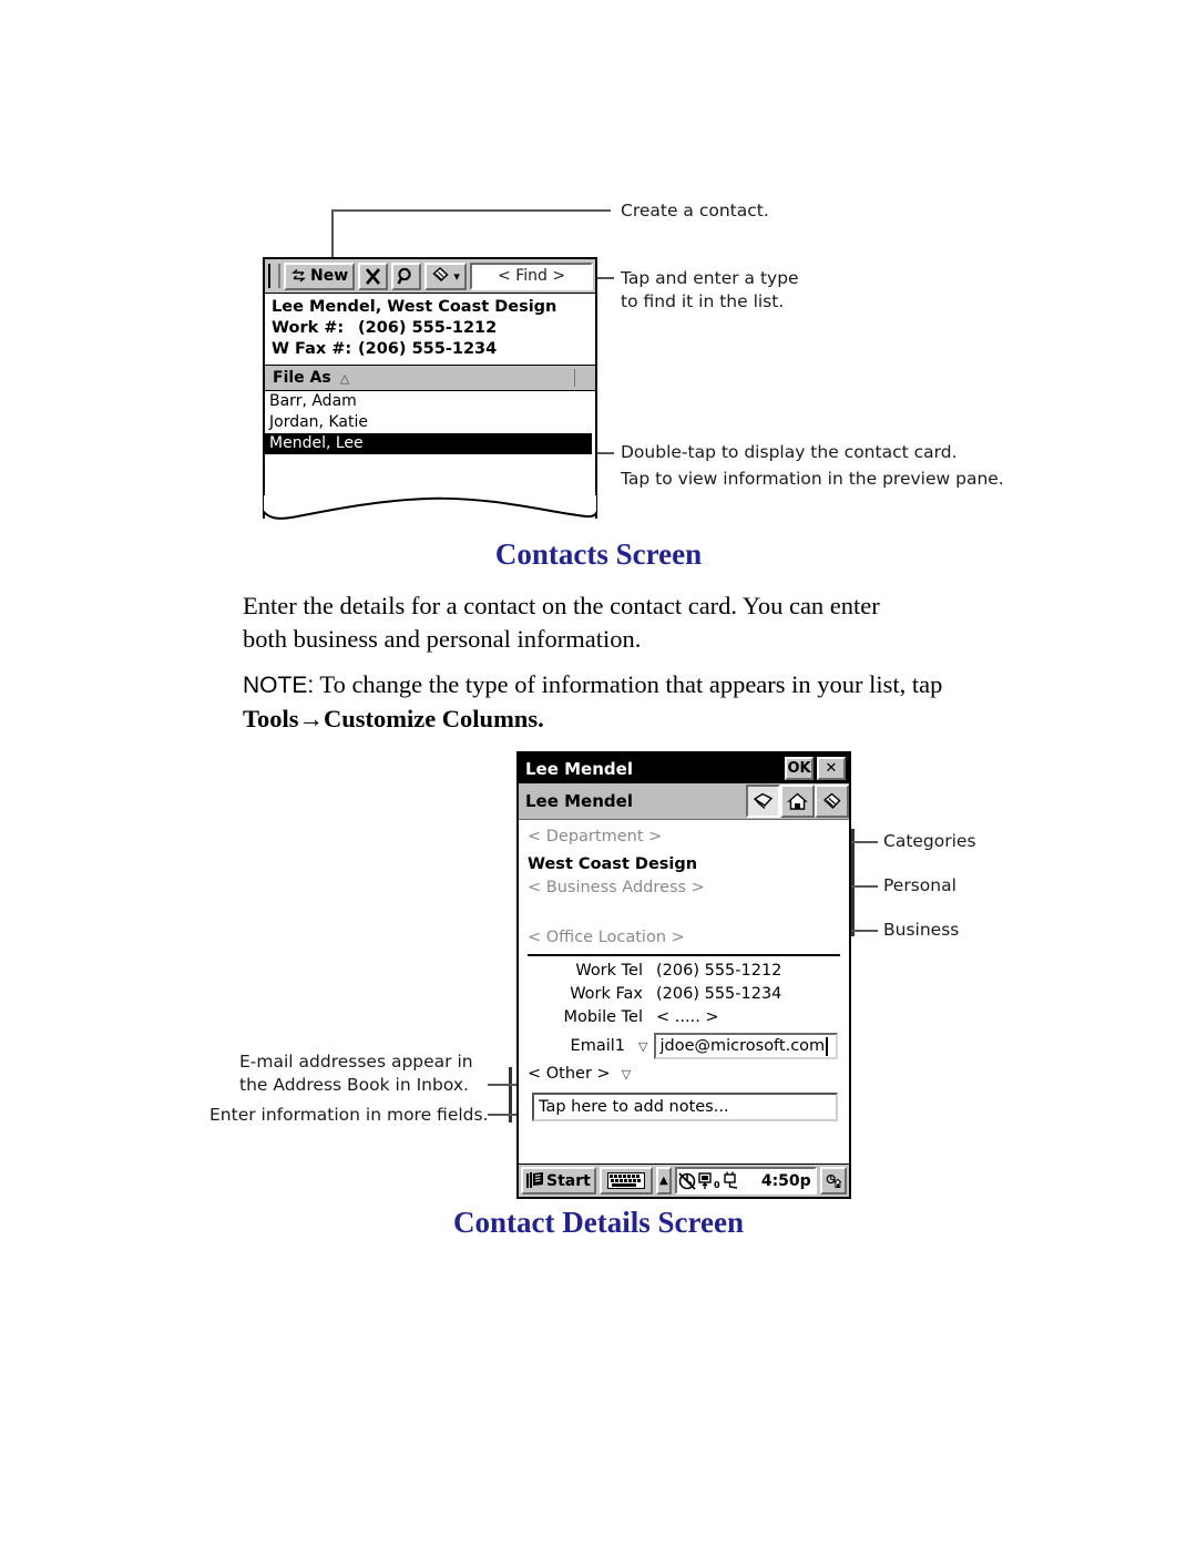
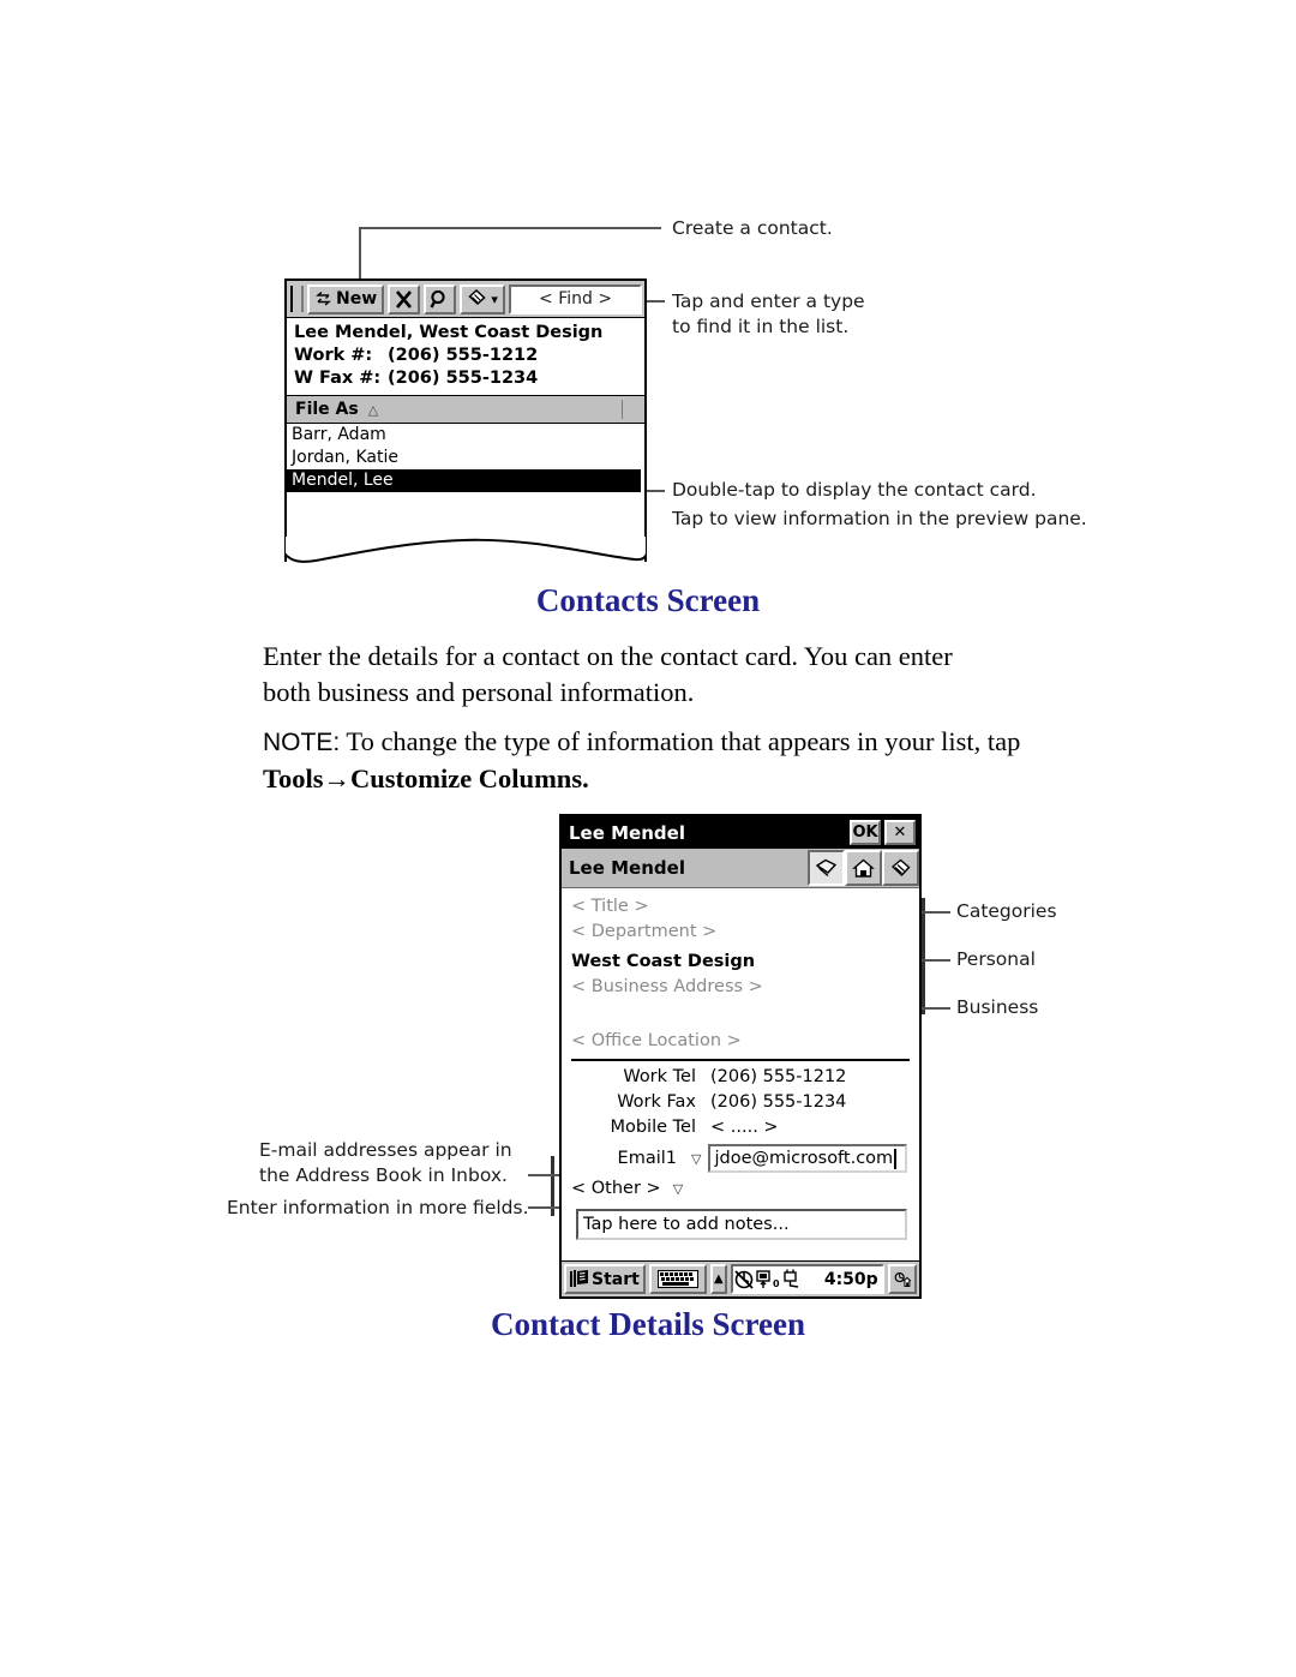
  Create a contact.
  Tap and enter a type
  to find it in the list.
  Double-tap to display the contact card.
  Tap to view information in the preview pane.
  New
  ▾
  < Find >
  Lee Mendel, West Coast Design
  Work #:
  (206) 555-1212
  W Fax #:
  (206) 555-1234
  File As
  △
  Barr, Adam
  Jordan, Katie
  Mendel, Lee
  Contacts Screen
  Enter the details for a contact on the contact card. You can enter both business and personal information.
  NOTE: To change the type of information that appears in your list, tap
  Tools→Customize Columns.
  Categories
  Personal
  Business
  E-mail addresses appear in
  the Address Book in Inbox.
  Enter information in more fields.
  Lee Mendel
  OK
  ✕
  Lee Mendel
+ < Title >
  < Department >
  West Coast Design
  < Business Address >
  < Office Location >
  Work Tel
  (206) 555-1212
  Work Fax
  (206) 555-1234
  Mobile Tel
  < ..... >
  Email1
  ▽
  jdoe@microsoft.com
  < Other >
  ▽
  Tap here to add notes...
  Start
  ▲
  0
  4:50p
  Contact Details Screen
